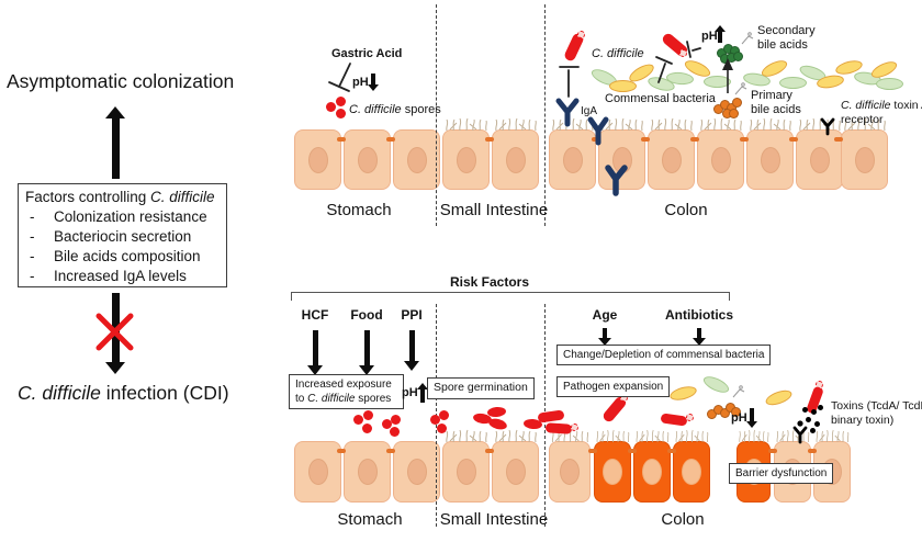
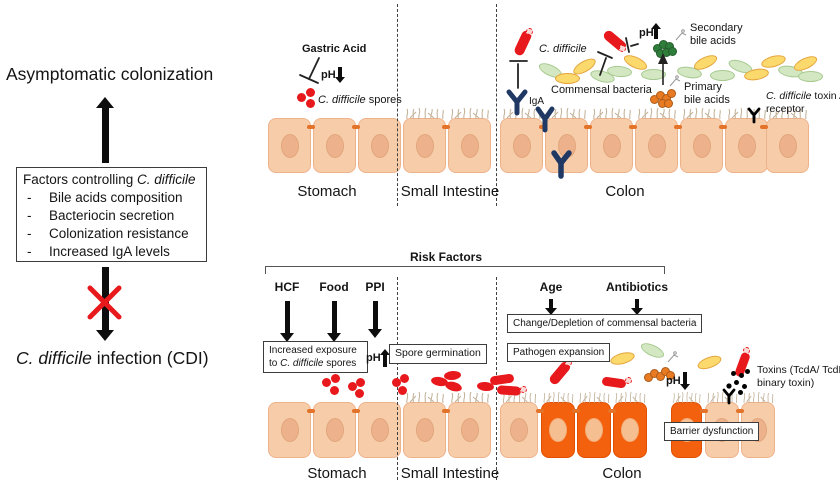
  Asymptomatic colonization
  Factors controlling C. difficile
  -
- Colonization resistance
+ Bile acids composition
  -
  Bacteriocin secretion
  -
- Bile acids composition
+ Colonization resistance
  -
  Increased IgA levels
  C. difficile infection (CDI)
  Gastric Acid
  pH
  C. difficile spores
  C. difficile
  IgA
  Commensal bacteria
  pH
  Secondary bile acids
  Primary bile acids
  C. difficile toxin receptor
  Stomach
  Small Intestine
  Colon
  Risk Factors
  HCF
  Food
  PPI
  Age
  Antibiotics
  Increased exposure to C. difficile spores
  pH
  Spore germination
  Change/Depletion of commensal bacteria
  Pathogen expansion
  pH
  Toxins (TcdA/ Tcd binary toxin)
  Barrier dysfunction
  Stomach
  Small Intestine
  Colon
